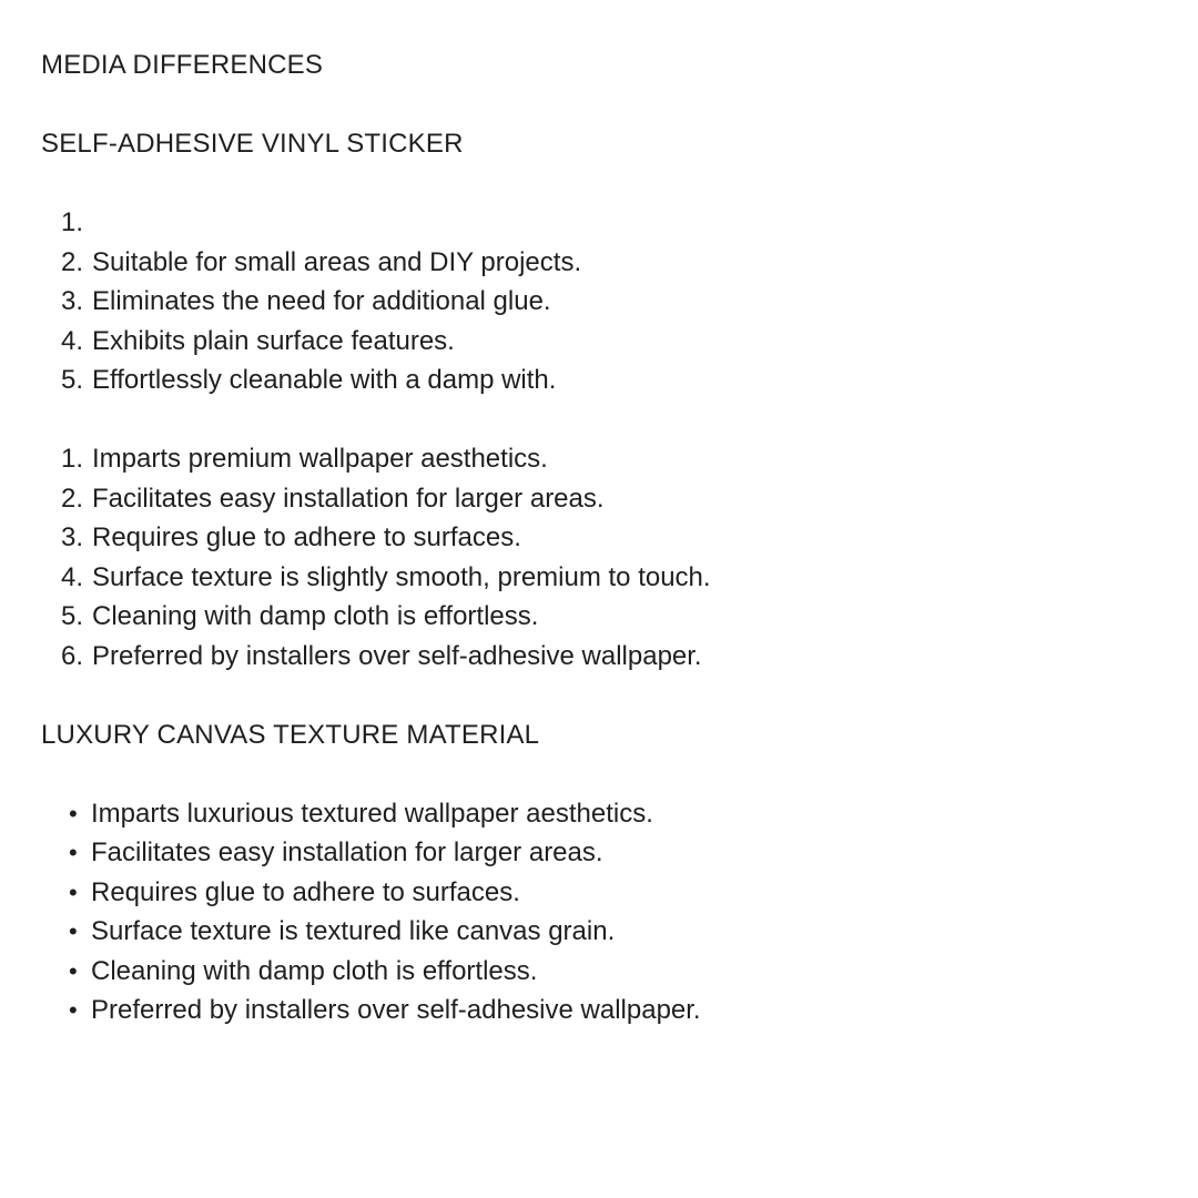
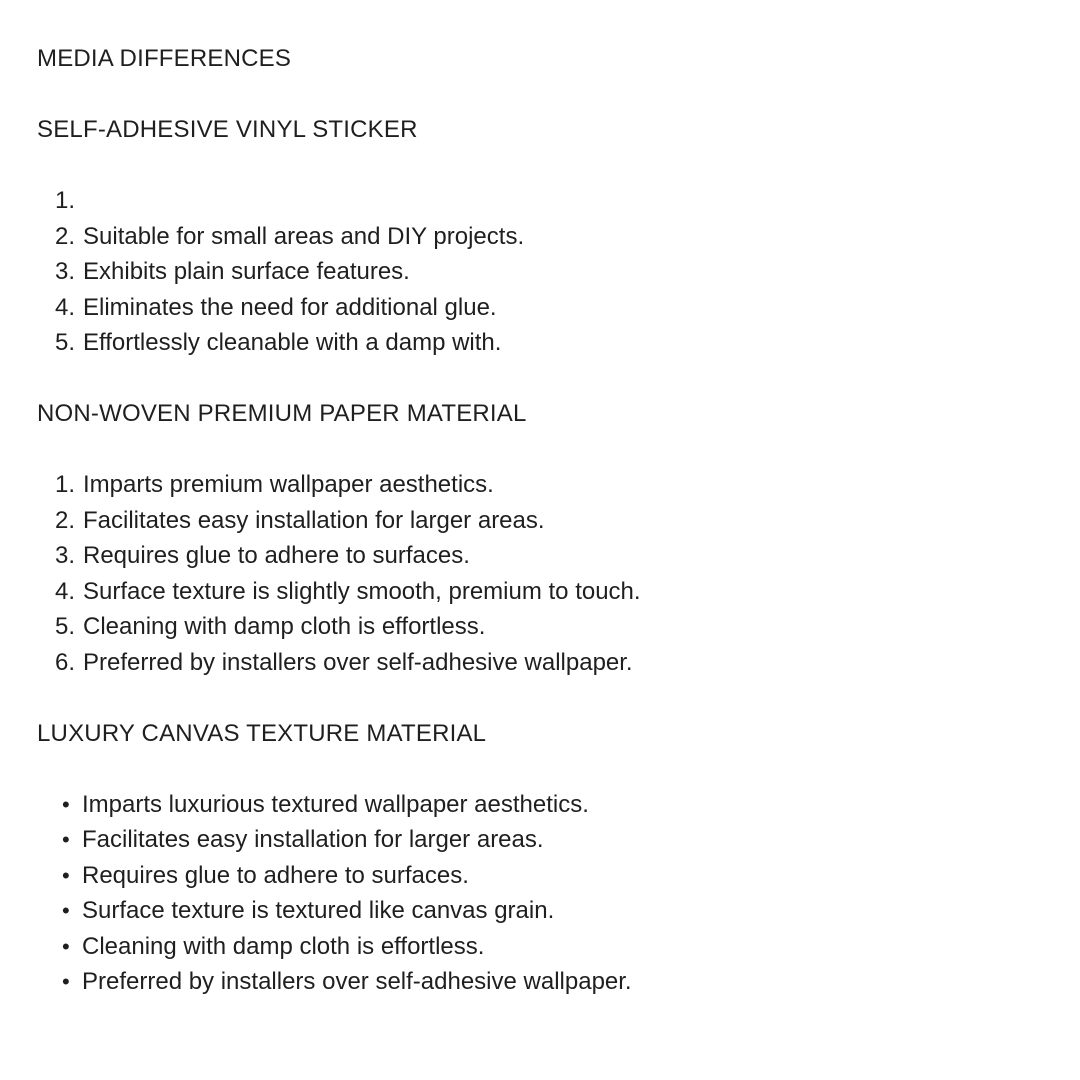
  MEDIA DIFFERENCES
  SELF-ADHESIVE VINYL STICKER
  1.
  2.
  Suitable for small areas and DIY projects.
  3.
- Eliminates the need for additional glue.
+ Exhibits plain surface features.
  4.
- Exhibits plain surface features.
+ Eliminates the need for additional glue.
  5.
  Effortlessly cleanable with a damp with.
+ NON-WOVEN PREMIUM PAPER MATERIAL
  1.
  Imparts premium wallpaper aesthetics.
  2.
  Facilitates easy installation for larger areas.
  3.
  Requires glue to adhere to surfaces.
  4.
  Surface texture is slightly smooth, premium to touch.
  5.
  Cleaning with damp cloth is effortless.
  6.
  Preferred by installers over self-adhesive wallpaper.
  LUXURY CANVAS TEXTURE MATERIAL
  •
  Imparts luxurious textured wallpaper aesthetics.
  •
  Facilitates easy installation for larger areas.
  •
  Requires glue to adhere to surfaces.
  •
  Surface texture is textured like canvas grain.
  •
  Cleaning with damp cloth is effortless.
  •
  Preferred by installers over self-adhesive wallpaper.
